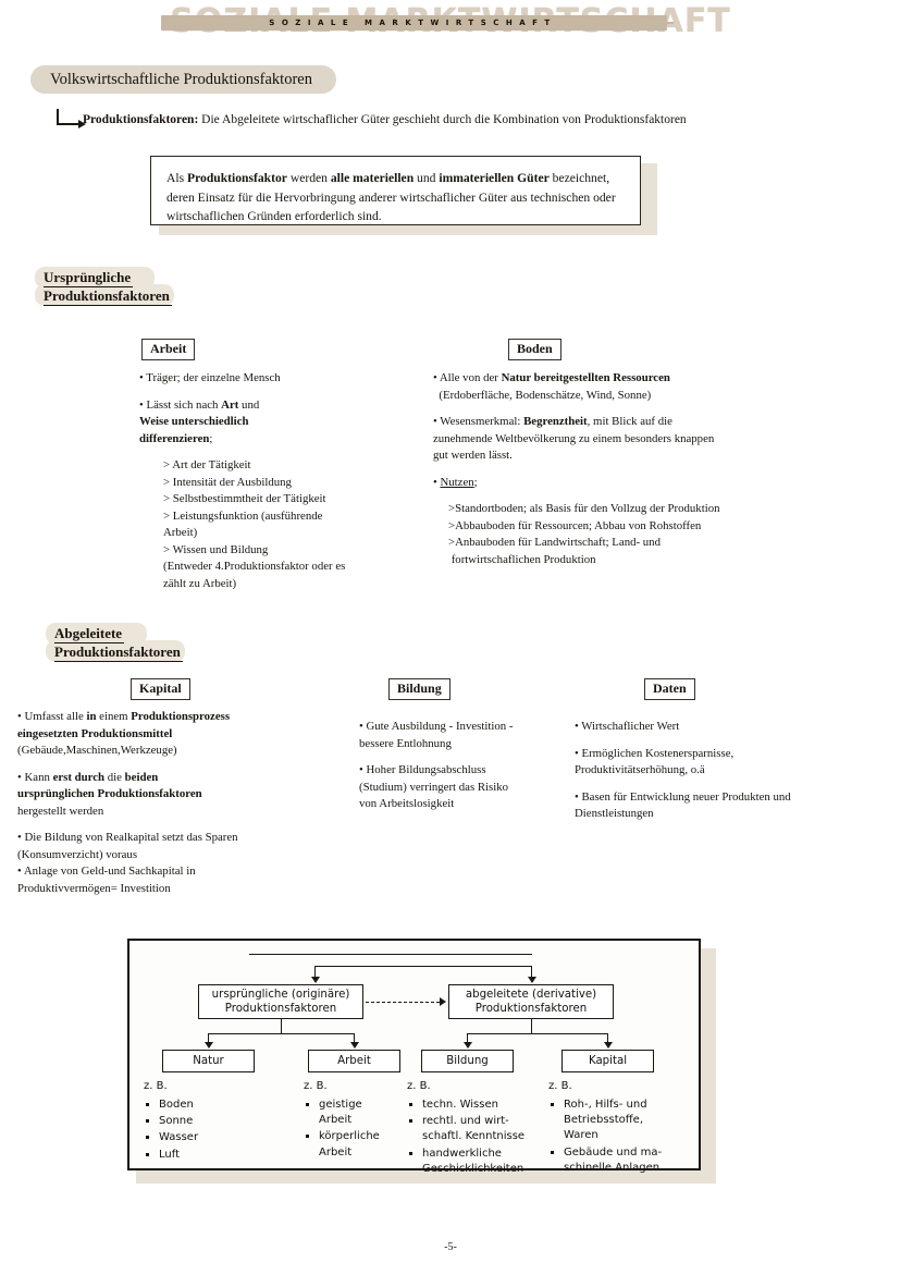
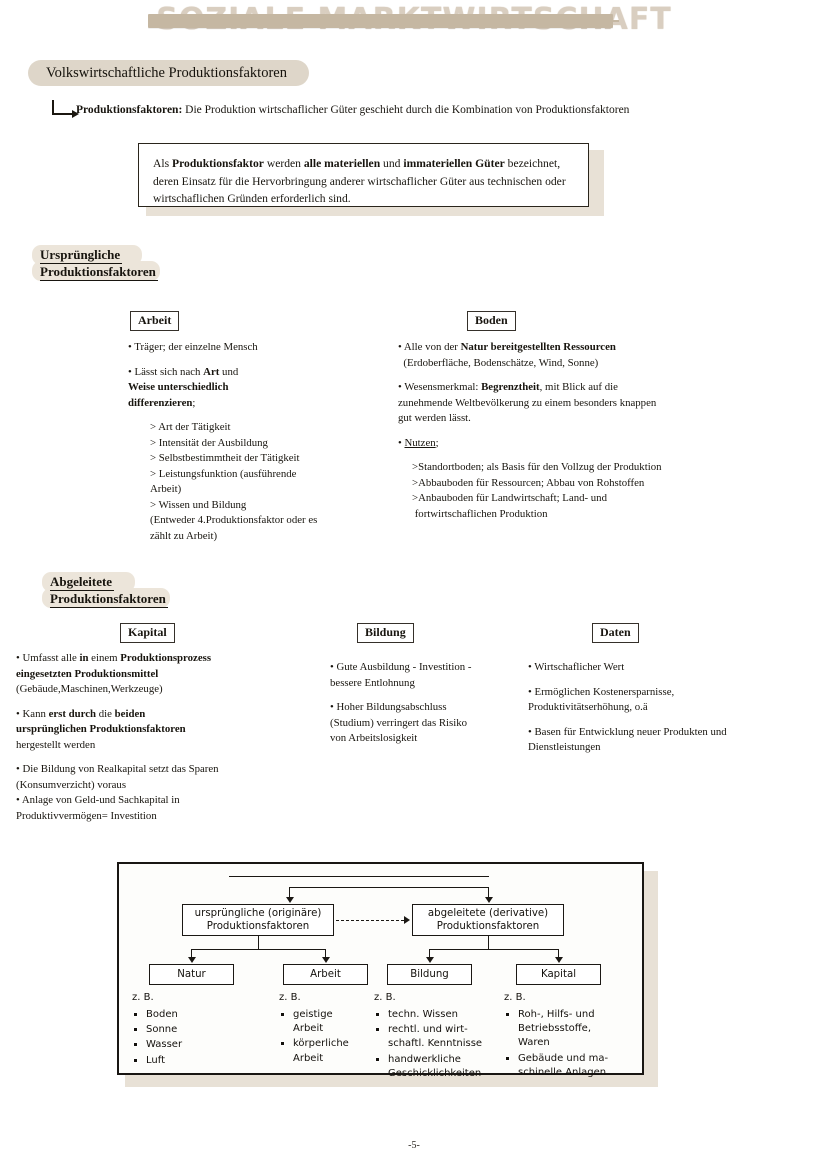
- SOZIALE MARKTWIRTSCHAFT
  Volkswirtschaftliche Produktionsfaktoren
- Produktionsfaktoren: Die Abgeleitete wirtschaflicher Güter geschieht durch die Kombination von Produktionsfaktoren
+ Produktionsfaktoren: Die Produktion wirtschaflicher Güter geschieht durch die Kombination von Produktionsfaktoren
  Als Produktionsfaktor werden alle materiellen und immateriellen Güter bezeichnet,
  deren Einsatz für die Hervorbringung anderer wirtschaflicher Güter aus technischen oder
  wirtschaflichen Gründen erforderlich sind.
  Ursprüngliche
  Produktionsfaktoren
  Arbeit
  • Träger; der einzelne Mensch
  • Lässt sich nach Art und
  Weise unterschiedlich
  differenzieren;
  > Art der Tätigkeit
  > Intensität der Ausbildung
  > Selbstbestimmtheit der Tätigkeit
  > Leistungsfunktion (ausführende
  Arbeit)
  > Wissen und Bildung
  (Entweder 4.Produktionsfaktor oder es
  zählt zu Arbeit)
  Boden
  • Alle von der Natur bereitgestellten Ressourcen
  (Erdoberfläche, Bodenschätze, Wind, Sonne)
  • Wesensmerkmal: Begrenztheit, mit Blick auf die
  zunehmende Weltbevölkerung zu einem besonders knappen
  gut werden lässt.
  • Nutzen;
  >Standortboden; als Basis für den Vollzug der Produktion
  >Abbauboden für Ressourcen; Abbau von Rohstoffen
  >Anbauboden für Landwirtschaft; Land- und
  fortwirtschaflichen Produktion
  Abgeleitete
  Produktionsfaktoren
  Kapital
  • Umfasst alle in einem Produktionsprozess
  eingesetzten Produktionsmittel
  (Gebäude,Maschinen,Werkzeuge)
  • Kann erst durch die beiden
  ursprünglichen Produktionsfaktoren
  hergestellt werden
  • Die Bildung von Realkapital setzt das Sparen
  (Konsumverzicht) voraus
  • Anlage von Geld-und Sachkapital in
  Produktivvermögen= Investition
  Bildung
  • Gute Ausbildung - Investition -
  bessere Entlohnung
  • Hoher Bildungsabschluss
  (Studium) verringert das Risiko
  von Arbeitslosigkeit
  Daten
  • Wirtschaflicher Wert
  • Ermöglichen Kostenersparnisse,
  Produktivitätserhöhung, o.ä
  • Basen für Entwicklung neuer Produkten und
  Dienstleistungen
  ursprüngliche (originäre)
  Produktionsfaktoren
  abgeleitete (derivative)
  Produktionsfaktoren
  Natur
  Arbeit
  Bildung
  Kapital
  z. B.
  z. B.
  z. B.
  z. B.
  Boden
  Sonne
  Wasser
  Luft
  geistige
  Arbeit
  körperliche
  Arbeit
  techn. Wissen
  rechtl. und wirt-
  schaftl. Kenntnisse
  handwerkliche
  Geschicklichkeiten
  Roh-, Hilfs- und
  Betriebsstoffe,
  Waren
  Gebäude und ma-
  schinelle Anlagen
  -5-
